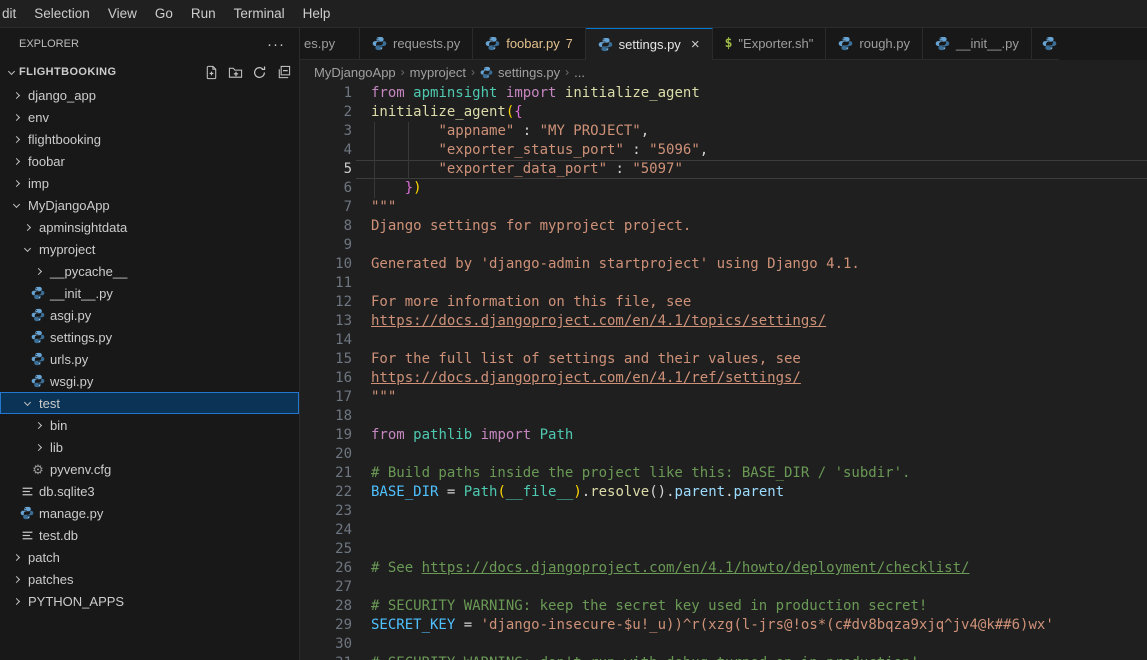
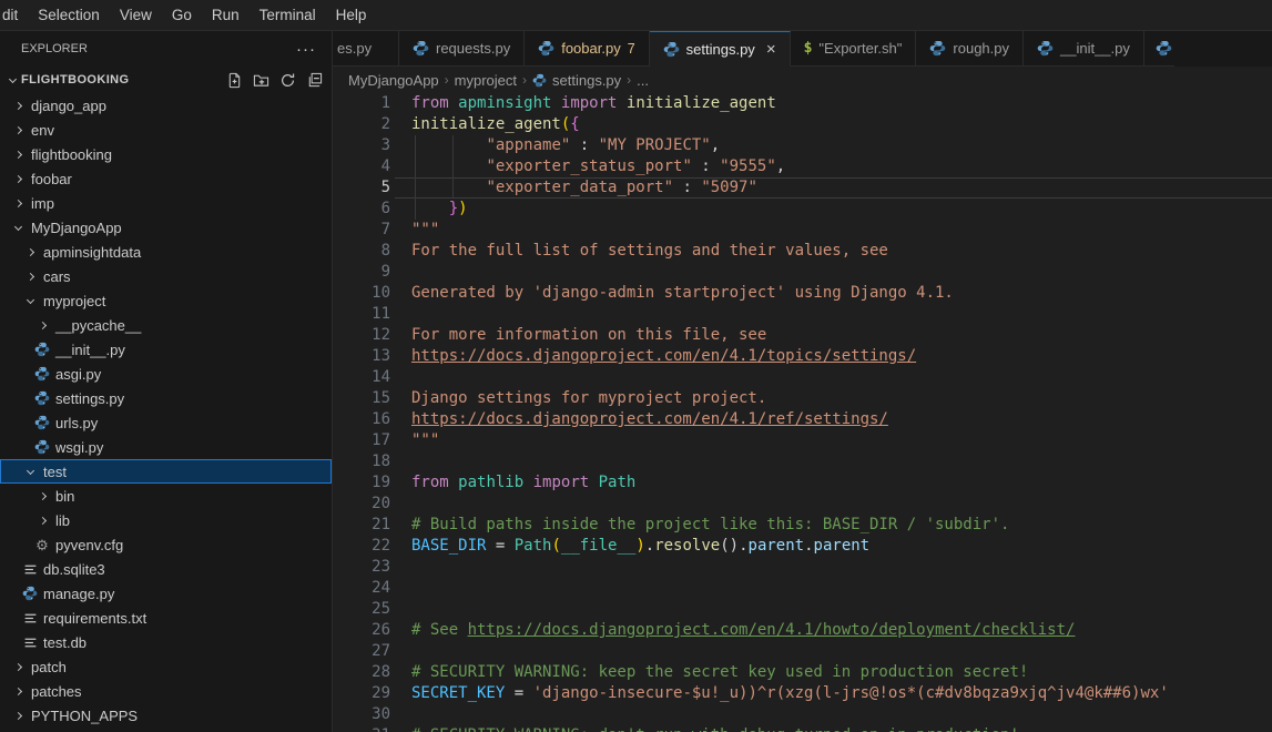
  dit
  Selection
  View
  Go
  Run
  Terminal
  Help
  EXPLORER
  ···
  FLIGHTBOOKING
  django_app
  env
  flightbooking
  foobar
  imp
  MyDjangoApp
  apminsightdata
+ cars
  myproject
  __pycache__
  __init__.py
  asgi.py
  settings.py
  urls.py
  wsgi.py
  test
  bin
  lib
  ⚙
  pyvenv.cfg
  db.sqlite3
  manage.py
+ requirements.txt
  test.db
  patch
  patches
  PYTHON_APPS
  es.py
  requests.py
  foobar.py
  7
  settings.py
  ×
  $
  "Exporter.sh"
  rough.py
  __init__.py
  MyDjangoApp
  ›
  myproject
  ›
  settings.py
  ›
  ...
  1
  from apminsight import initialize_agent
  2
  initialize_agent({
  3
  "appname" : "MY PROJECT",
  4
- "exporter_status_port" : "5096",
+ "exporter_status_port" : "9555",
  5
  "exporter_data_port" : "5097"
  6
  })
  7
  """
  8
- Django settings for myproject project.
+ For the full list of settings and their values, see
  9
  10
  Generated by 'django-admin startproject' using Django 4.1.
  11
  12
  For more information on this file, see
  13
  https://docs.djangoproject.com/en/4.1/topics/settings/
  14
  15
- For the full list of settings and their values, see
+ Django settings for myproject project.
  16
  https://docs.djangoproject.com/en/4.1/ref/settings/
  17
  """
  18
  19
  from pathlib import Path
  20
  21
  # Build paths inside the project like this: BASE_DIR / 'subdir'.
  22
  BASE_DIR = Path(__file__).resolve().parent.parent
  23
  24
  25
  26
  # See https://docs.djangoproject.com/en/4.1/howto/deployment/checklist/
  27
  28
  # SECURITY WARNING: keep the secret key used in production secret!
  29
  SECRET_KEY = 'django-insecure-$u!_u))^r(xzg(l-jrs@!os*(c#dv8bqza9xjq^jv4@k##6)wx'
  30
